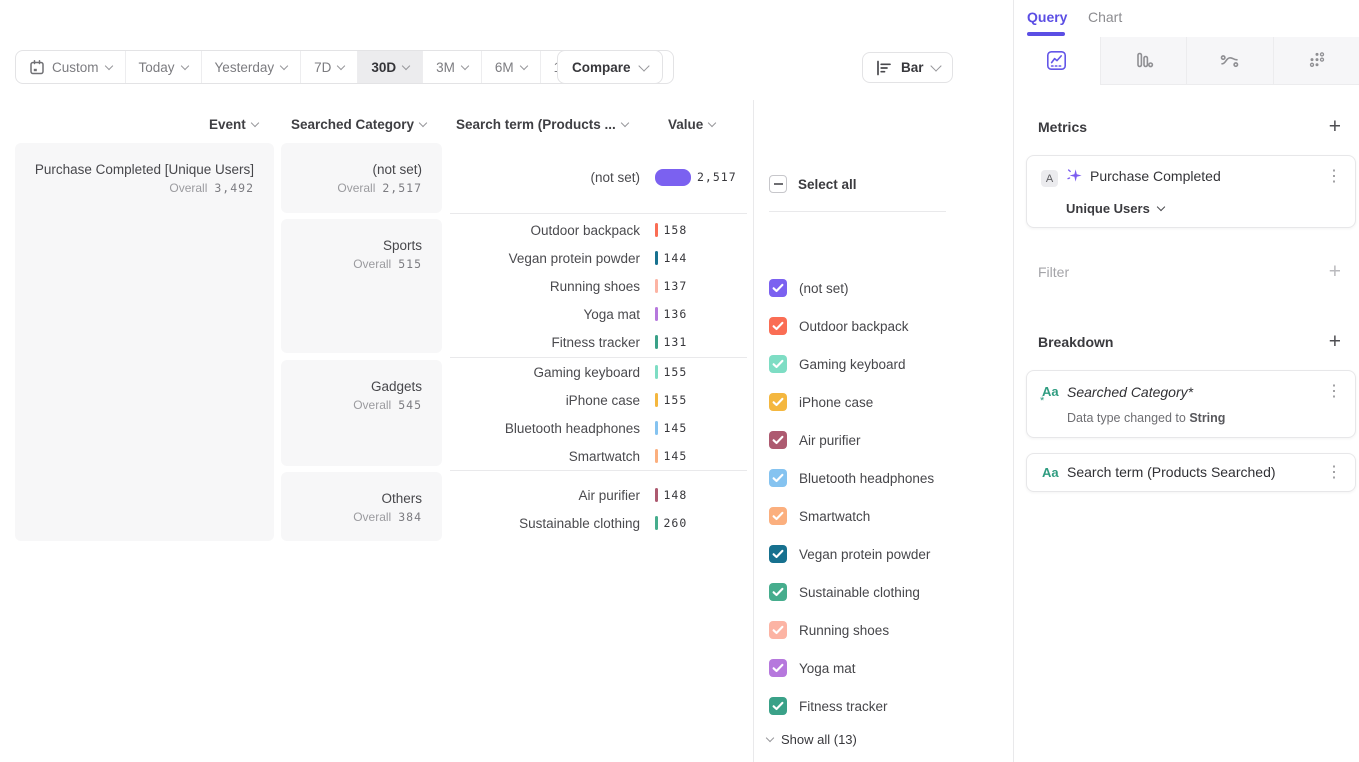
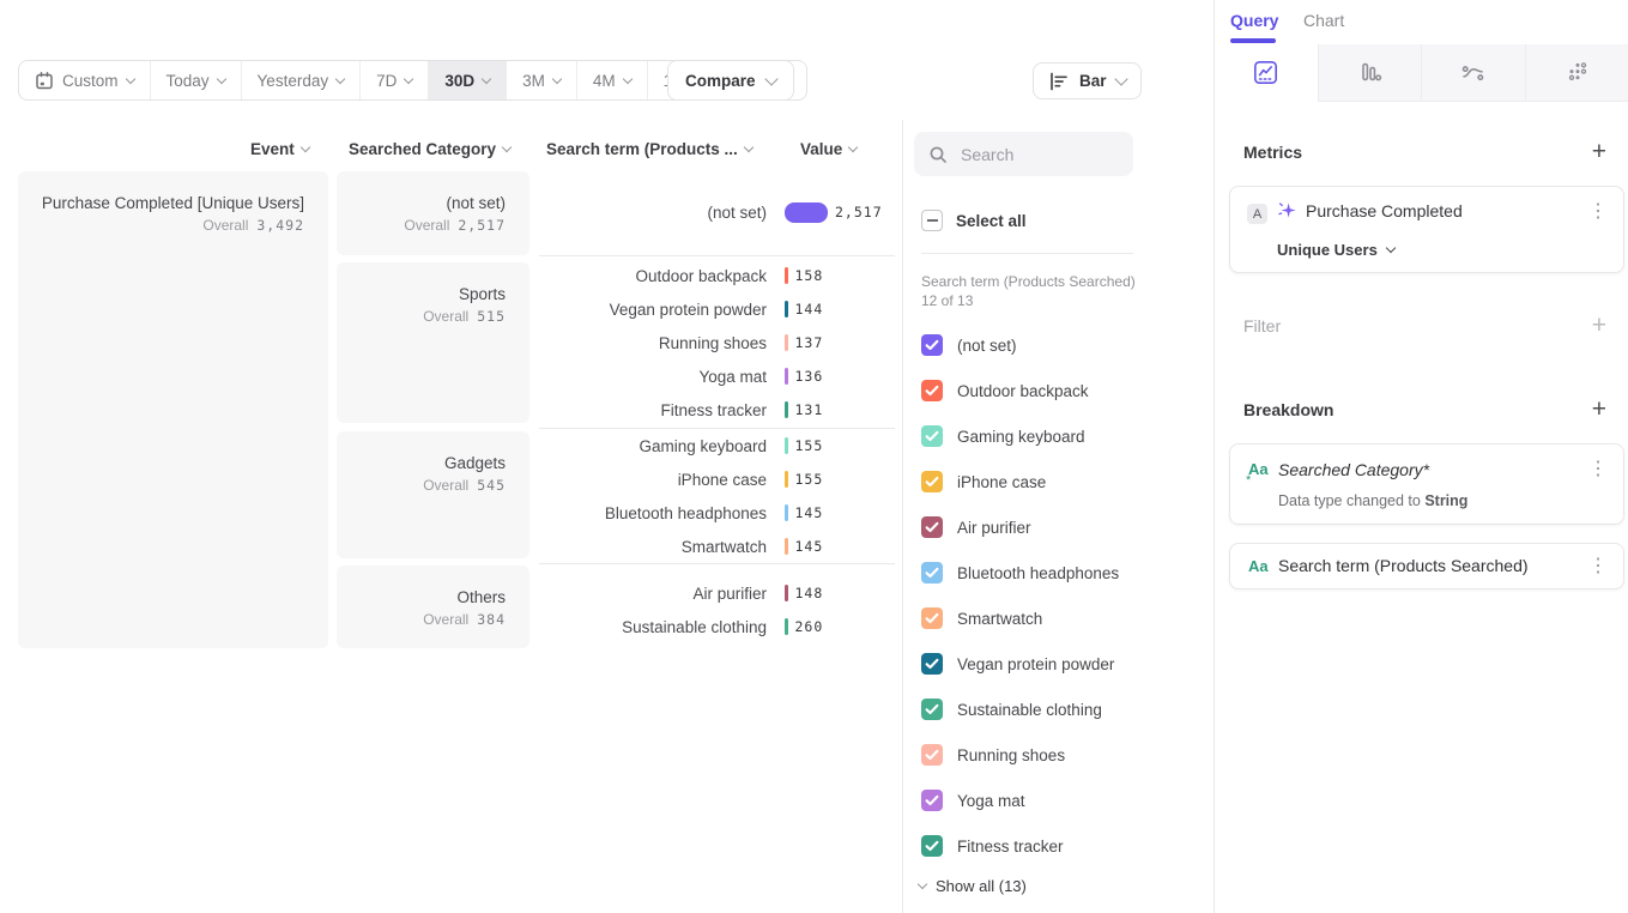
  Custom
  Today
  Yesterday
  7D
  30D
  3M
- 6M
+ 4M
  Compare
  Bar
  Event
  Searched Category
  Search term (Products ...
  Value
  Purchase Completed [Unique Users]
  Overall
  3,492
  (not set)
  Overall
  2,517
  (not set)
  2,517
  Sports
  Overall
  515
  Outdoor backpack
  158
  Vegan protein powder
  144
  Running shoes
  137
  Yoga mat
  136
  Fitness tracker
  131
  Gadgets
  Overall
  545
  Gaming keyboard
  155
  iPhone case
  155
  Bluetooth headphones
  145
  Smartwatch
  145
  Others
  Overall
  384
  Air purifier
  148
  Sustainable clothing
  260
+ Search
  Select all
+ Search term (Products Searched) 12 of 13
  (not set)
  Outdoor backpack
  Gaming keyboard
  iPhone case
  Air purifier
  Bluetooth headphones
  Smartwatch
  Vegan protein powder
  Sustainable clothing
  Running shoes
  Yoga mat
  Fitness tracker
  Show all (13)
  Query
  Chart
  Metrics
  +
  A
  Purchase Completed
  ⋮
  Unique Users
  Filter
  +
  Breakdown
  +
  Aa
  *
  Searched Category*
  ⋮
  Data type changed to String
  Aa
  Search term (Products Searched)
  ⋮
